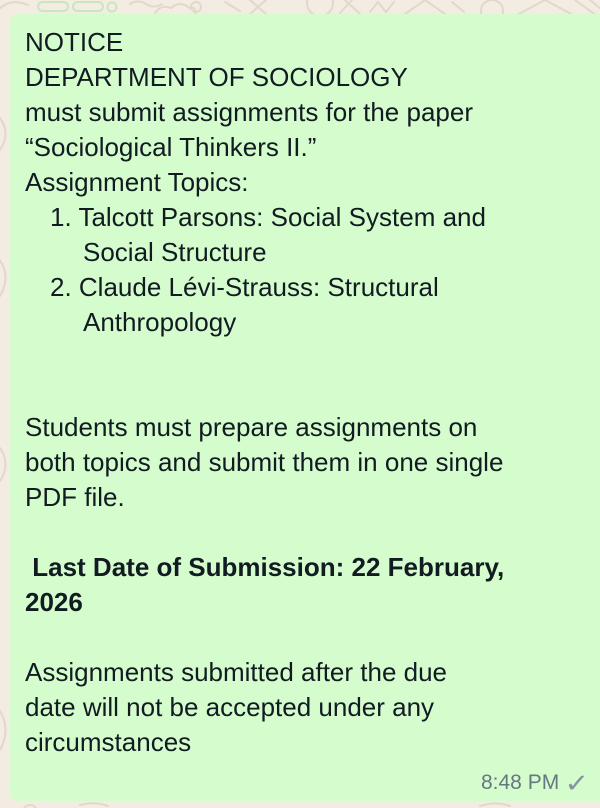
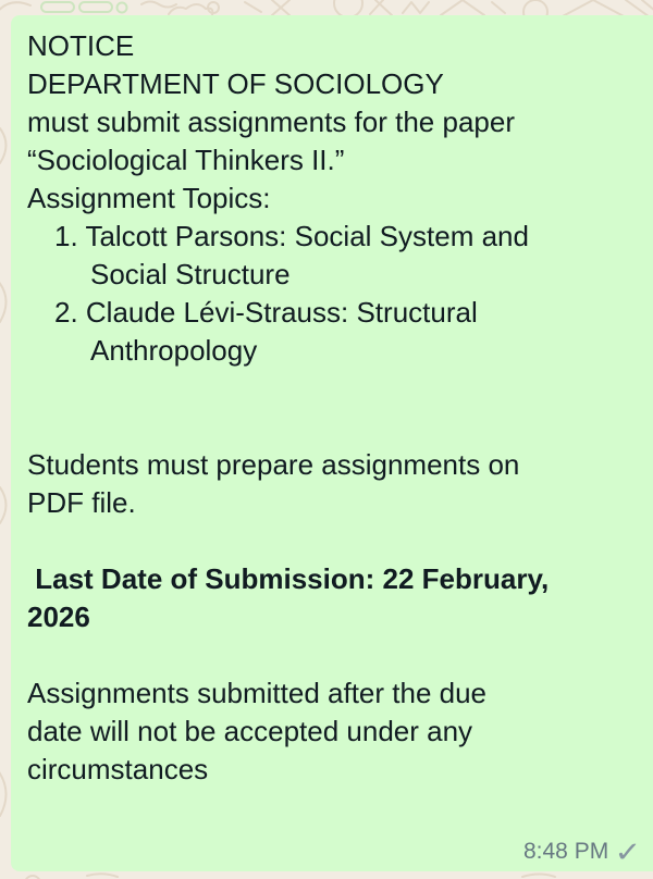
  NOTICE
  DEPARTMENT OF SOCIOLOGY
  must submit assignments for the paper
  “Sociological Thinkers II.”
  Assignment Topics:
  1. Talcott Parsons: Social System and
  Social Structure
  2. Claude Lévi-Strauss: Structural
  Anthropology
  Students must prepare assignments on
- both topics and submit them in one single
  PDF file.
  Last Date of Submission: 22 February,
  2026
  Assignments submitted after the due
  date will not be accepted under any
  circumstances
  8:48 PM
  ✓
